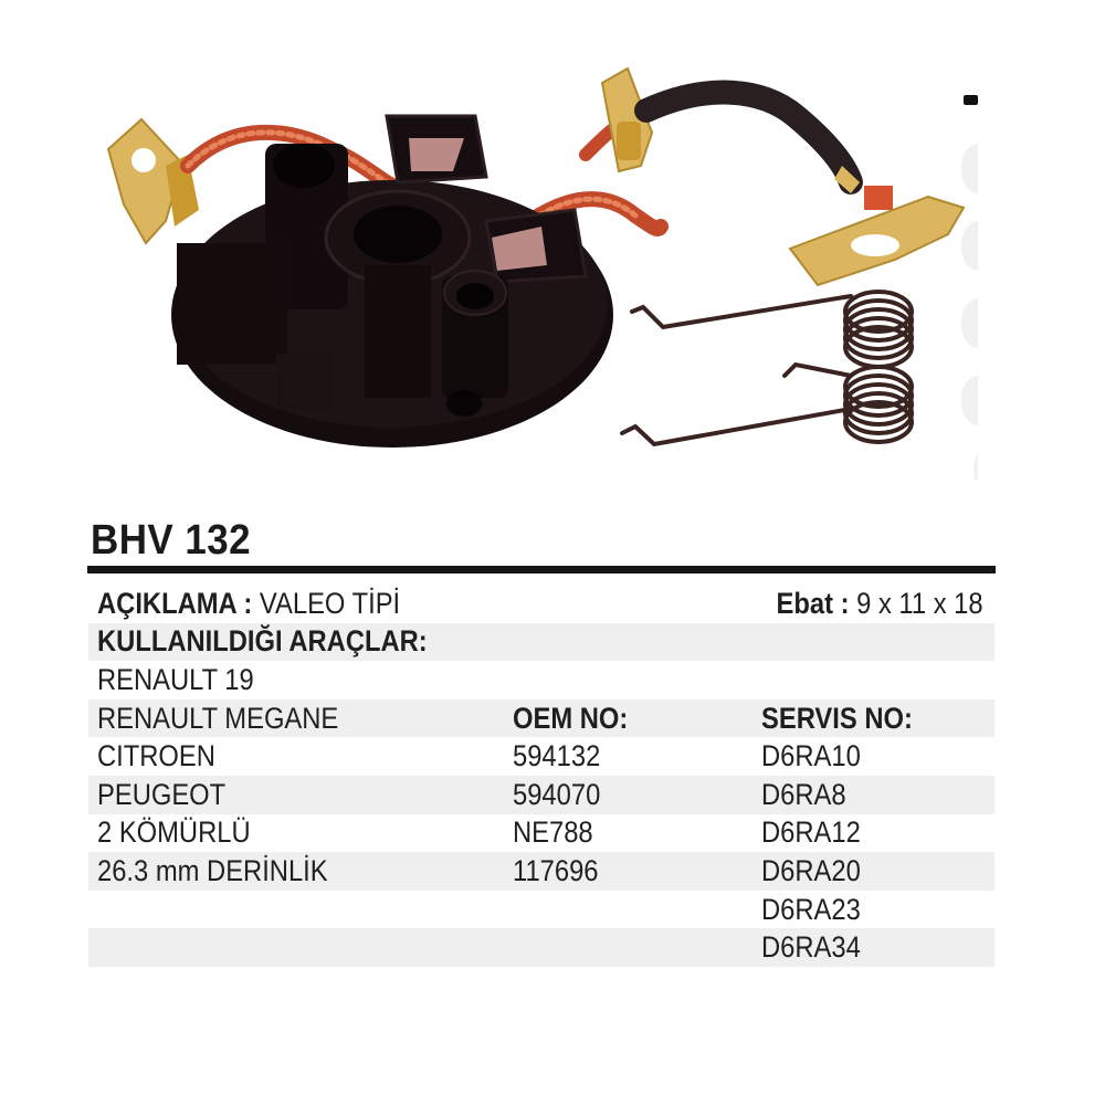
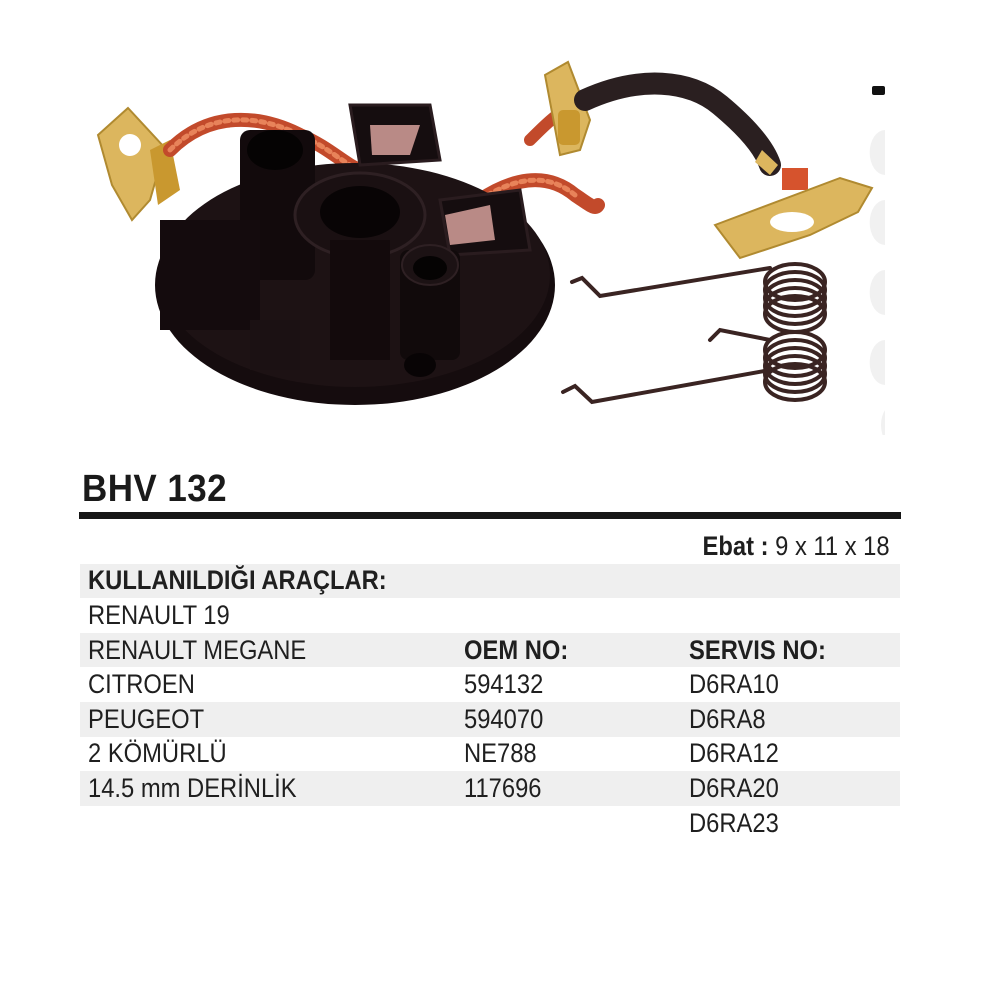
  BHV 132
- AÇIKLAMA :
- VALEO TİPİ
  Ebat :
  9 x 11 x 18
  KULLANILDIĞI ARAÇLAR:
  RENAULT 19
  RENAULT MEGANE
  OEM NO:
  SERVIS NO:
  CITROEN
  594132
  D6RA10
  PEUGEOT
  594070
  D6RA8
  2 KÖMÜRLÜ
  NE788
  D6RA12
- 26.3 mm DERİNLİK
+ 14.5 mm DERİNLİK
  117696
  D6RA20
  D6RA23
- D6RA34
